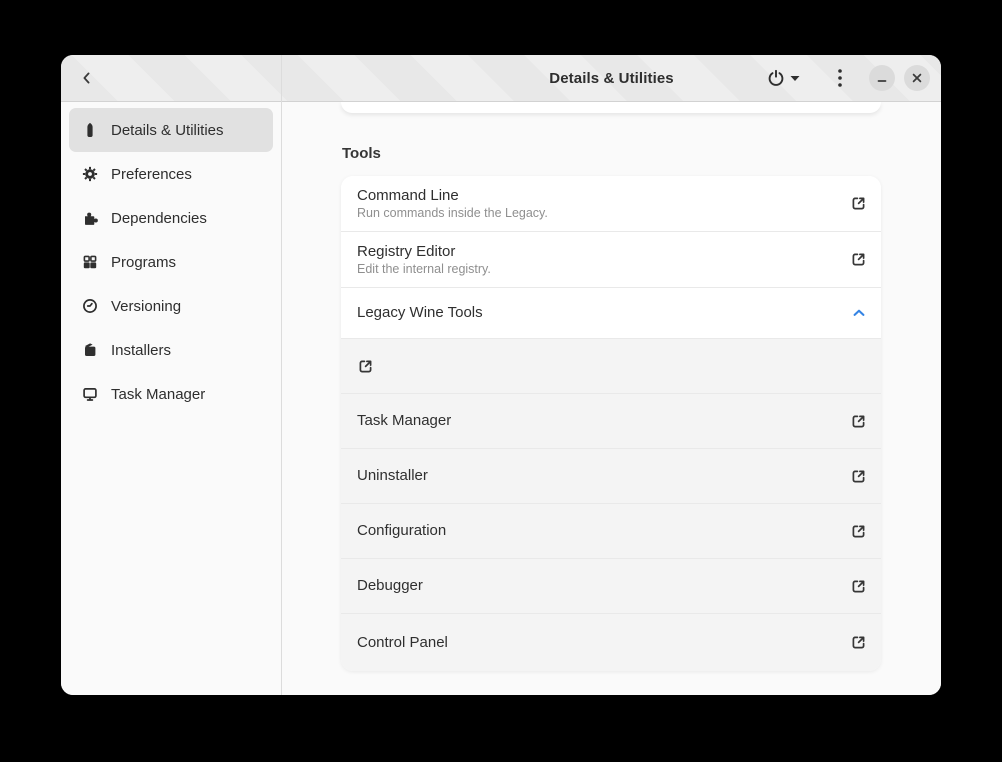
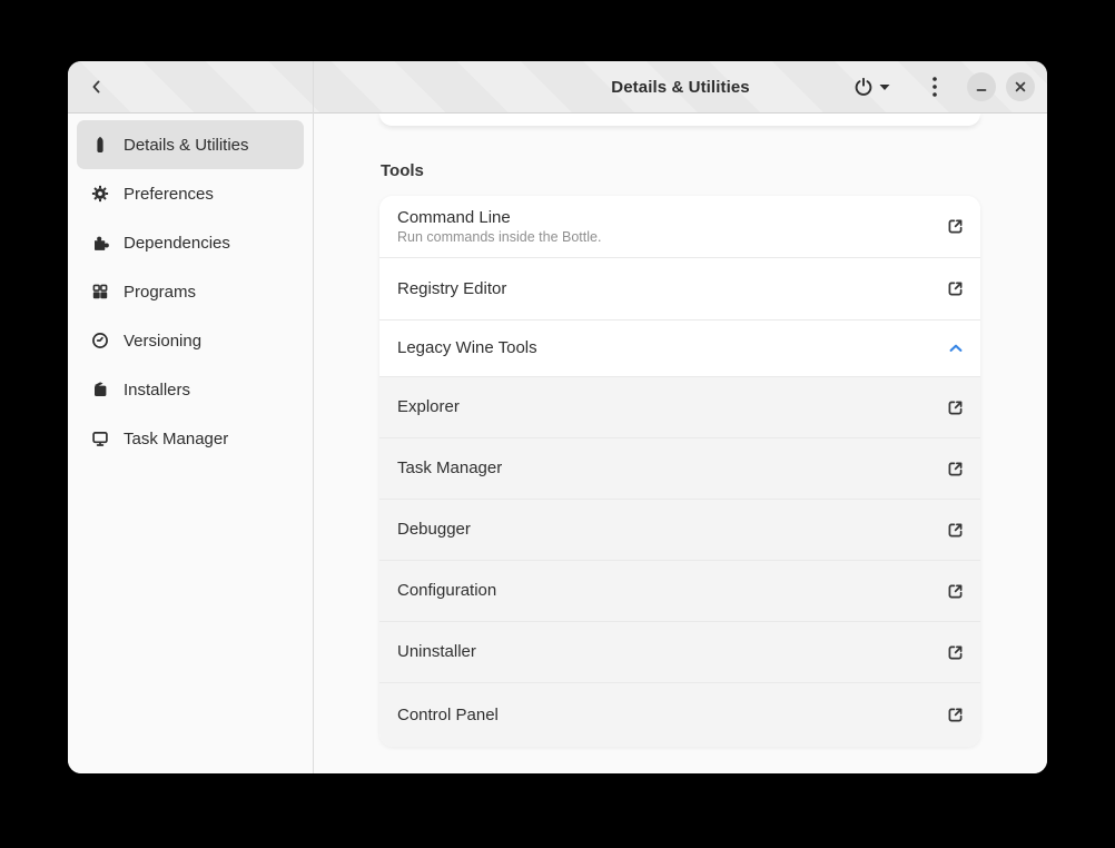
  Details & Utilities
  Details & Utilities
  Preferences
  Dependencies
  Programs
  Versioning
  Installers
  Task Manager
  Tools
  Command Line
- Run commands inside the Legacy.
+ Run commands inside the Bottle.
  Registry Editor
- Edit the internal registry.
  Legacy Wine Tools
+ Explorer
  Task Manager
- Uninstaller
+ Debugger
  Configuration
- Debugger
+ Uninstaller
  Control Panel
